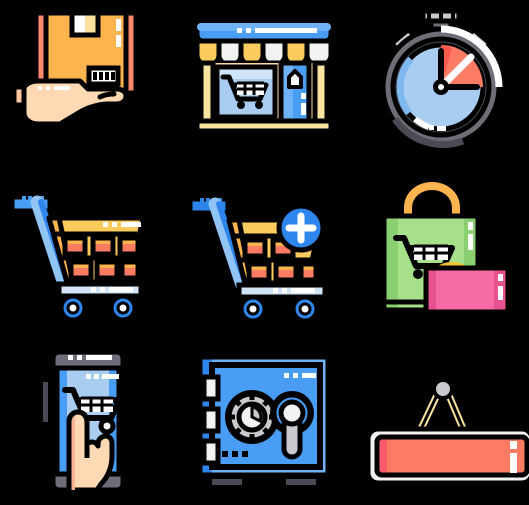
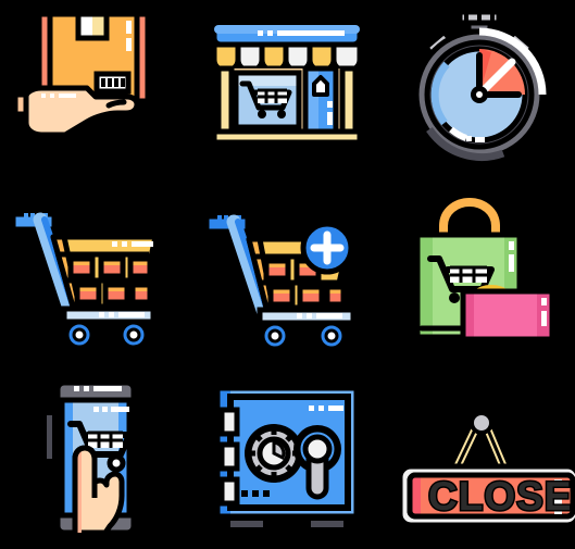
+ CLOSE
